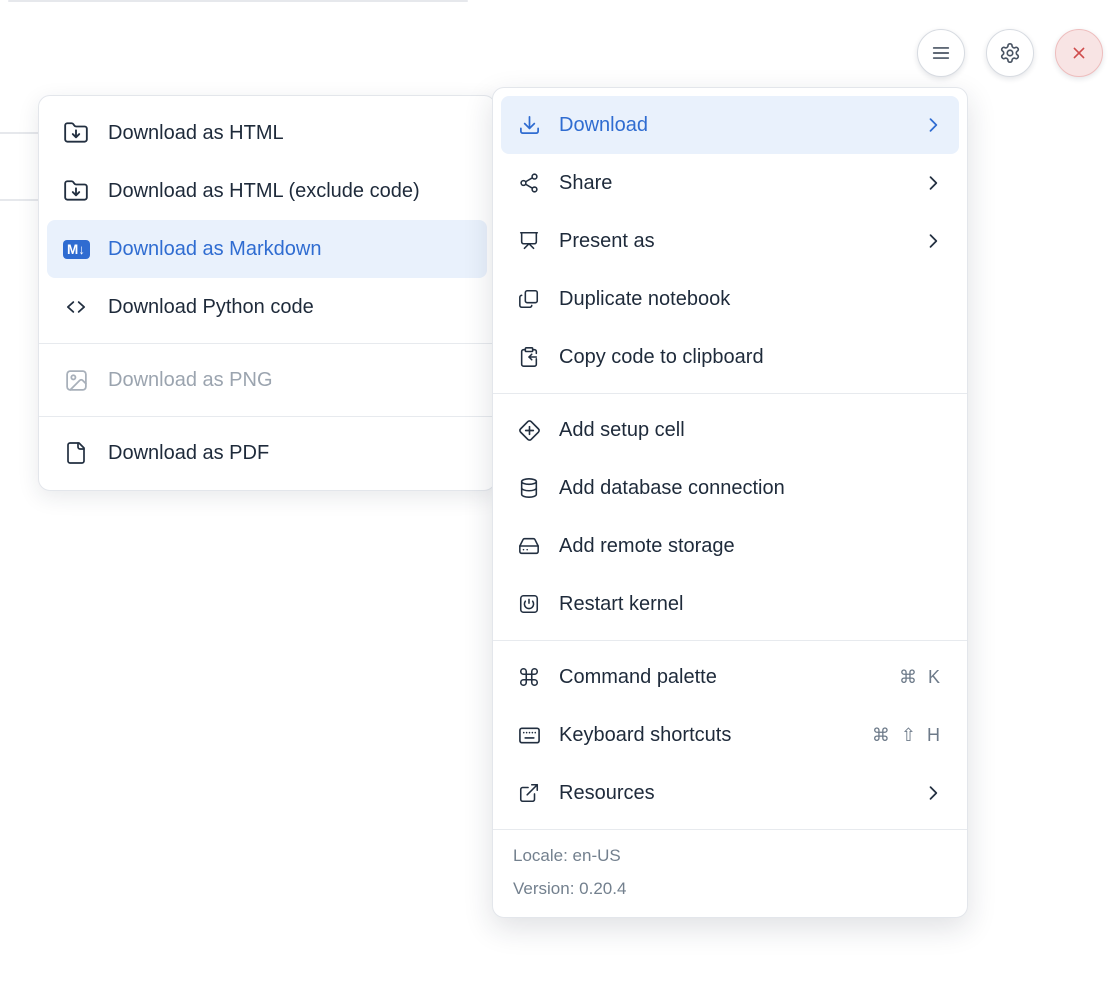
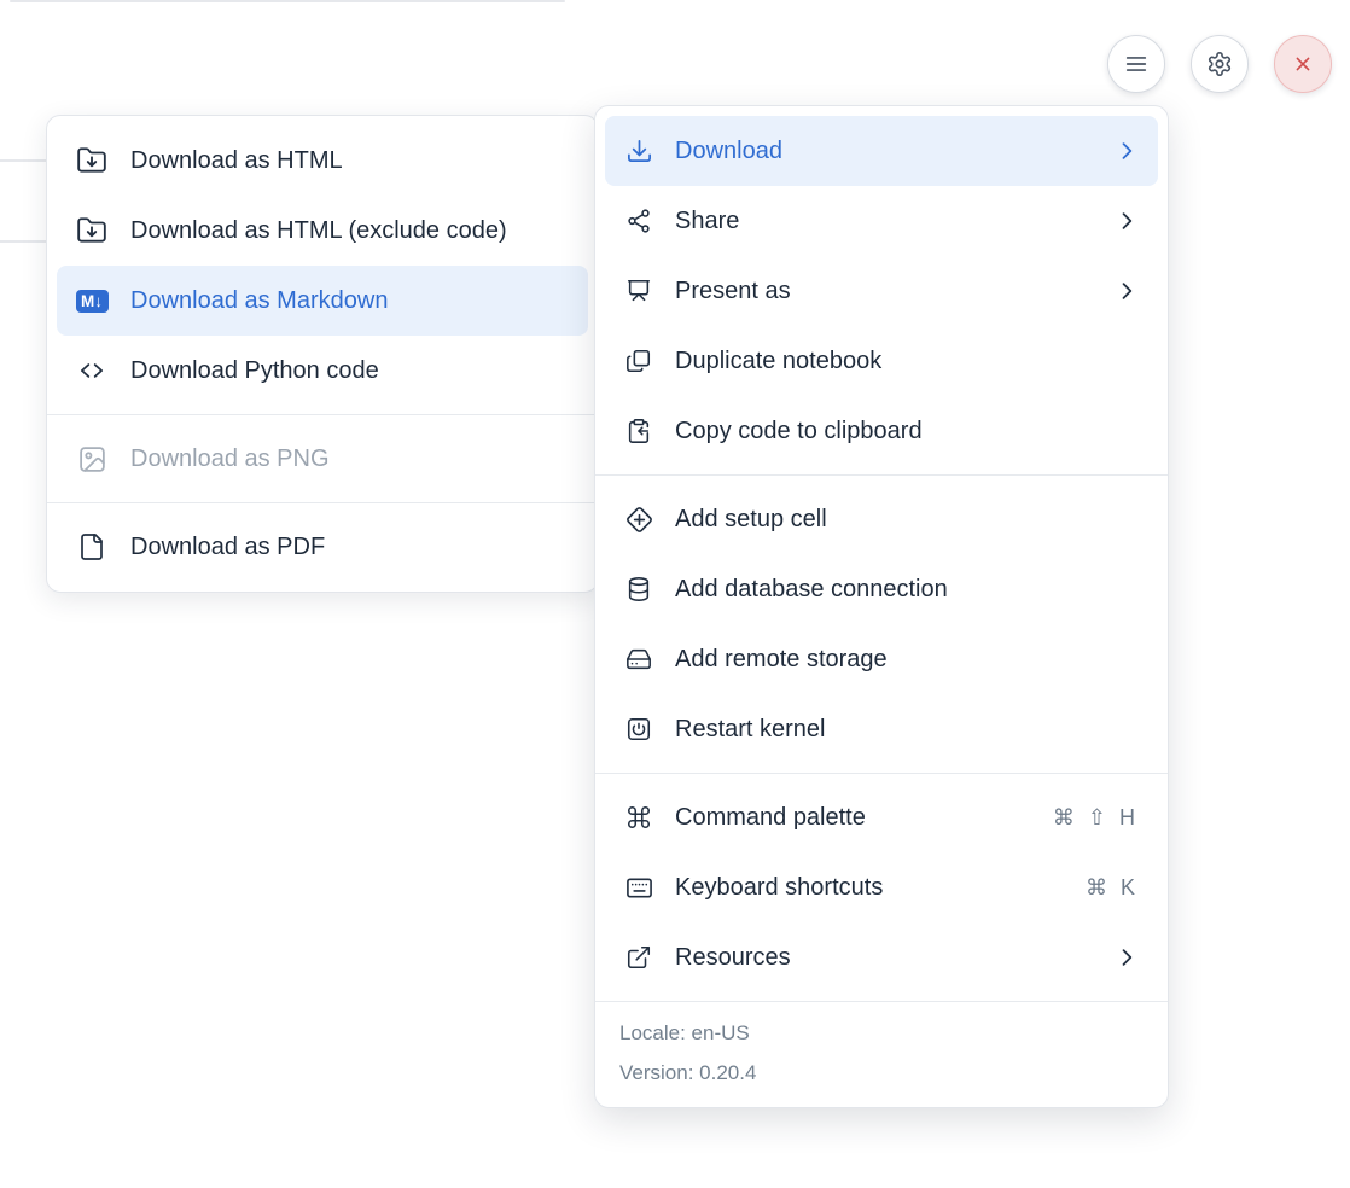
  Download as HTML
  Download as HTML (exclude code)
  M↓
  Download as Markdown
  Download Python code
  Download as PNG
  Download as PDF
  Download
  Share
  Present as
  Duplicate notebook
  Copy code to clipboard
  Add setup cell
  Add database connection
  Add remote storage
  Restart kernel
  Command palette
- ⌘ K
+ ⌘ ⇧ H
  Keyboard shortcuts
- ⌘ ⇧ H
+ ⌘ K
  Resources
  Locale: en-US
  Version: 0.20.4
